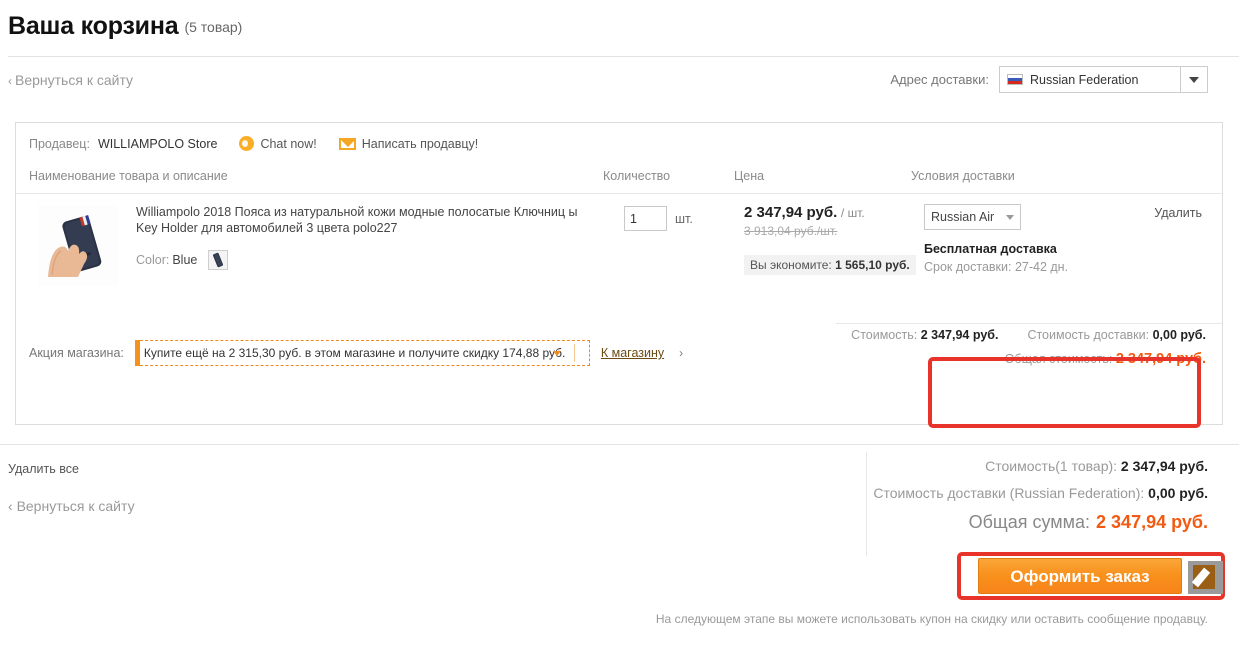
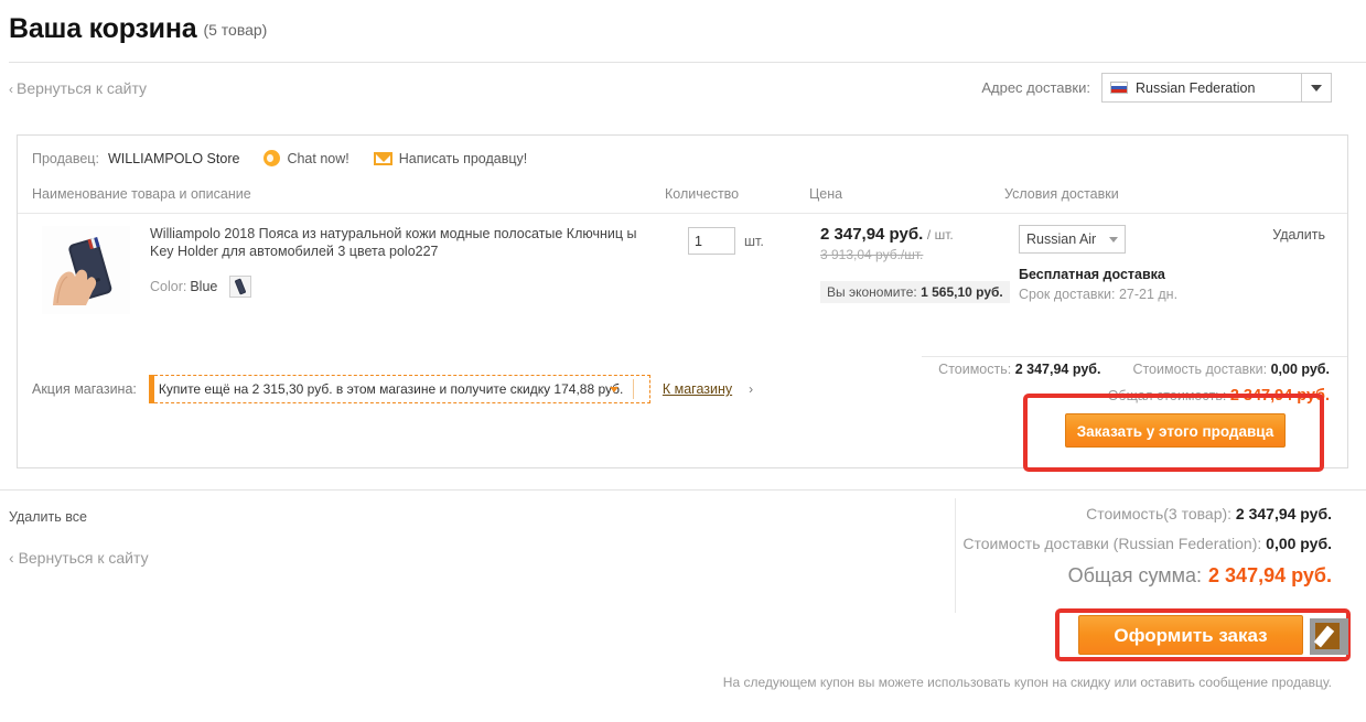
  Ваша корзина (5 товар)
  ‹ Вернуться к сайту
  Адрес доставки:
  Russian Federation
  Продавец:
  WILLIAMPOLO Store
  Chat now!
  Написать продавцу!
  Наименование товара и описание
  Количество
  Цена
  Условия доставки
  Williampolo 2018 Пояса из натуральной кожи модные полосатые Ключниц ы Key Holder для автомобилей 3 цвета polo227
  Color: Blue
  1
  шт.
  2 347,94 руб. / шт.
  3 913,04 руб./шт.
  Вы экономите: 1 565,10 руб.
  Russian Air
  Бесплатная доставка
- Срок доставки: 27-42 дн.
+ Срок доставки: 27-21 дн.
  Удалить
  Акция магазина:
  Купите ещё на 2 315,30 руб. в этом магазине и получите скидку 174,88 руб.
  К магазину
  ›
  Стоимость: 2 347,94 руб. Стоимость доставки: 0,00 руб.
  Общая стоимость: 2 347,94 руб.
+ Заказать у этого продавца
  Удалить все
  ‹ Вернуться к сайту
- Стоимость(1 товар): 2 347,94 руб.
+ Стоимость(3 товар): 2 347,94 руб.
  Стоимость доставки (Russian Federation): 0,00 руб.
  Общая сумма: 2 347,94 руб.
  Оформить заказ
- На следующем этапе вы можете использовать купон на скидку или оставить сообщение продавцу.
+ На следующем купон вы можете использовать купон на скидку или оставить сообщение продавцу.
